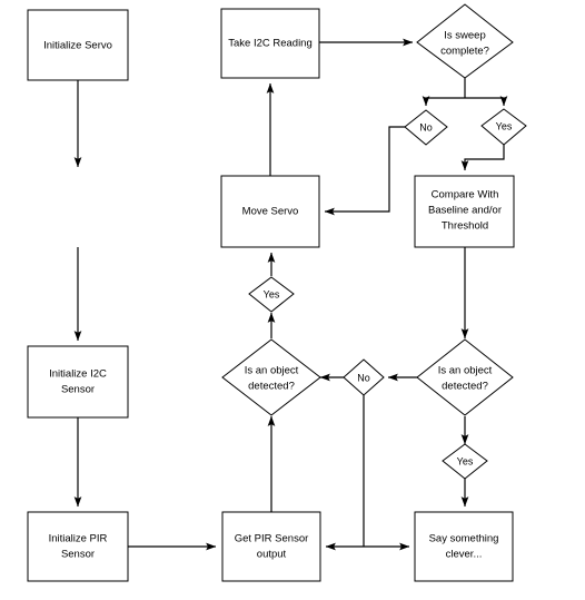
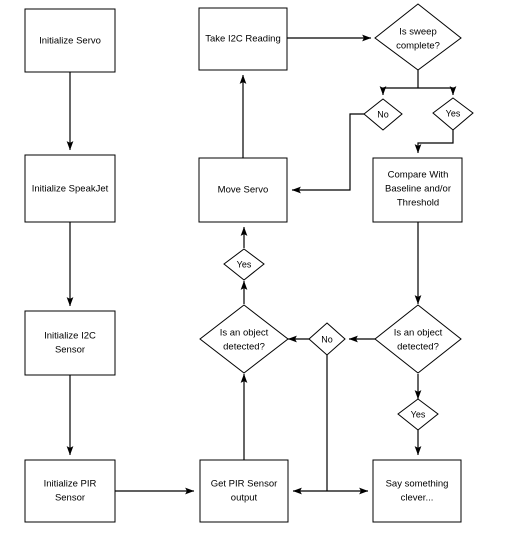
  Initialize Servo
+ Initialize SpeakJet
  Initialize I2C
  Sensor
  Initialize PIR
  Sensor
  Take I2C Reading
  Move Servo
  Get PIR Sensor
  output
  Is sweep
  complete?
  No
  Yes
  Compare With
  Baseline and/or
  Threshold
  Is an object
  detected?
  Is an object
  detected?
  No
  Yes
  Yes
  Say something
  clever...
